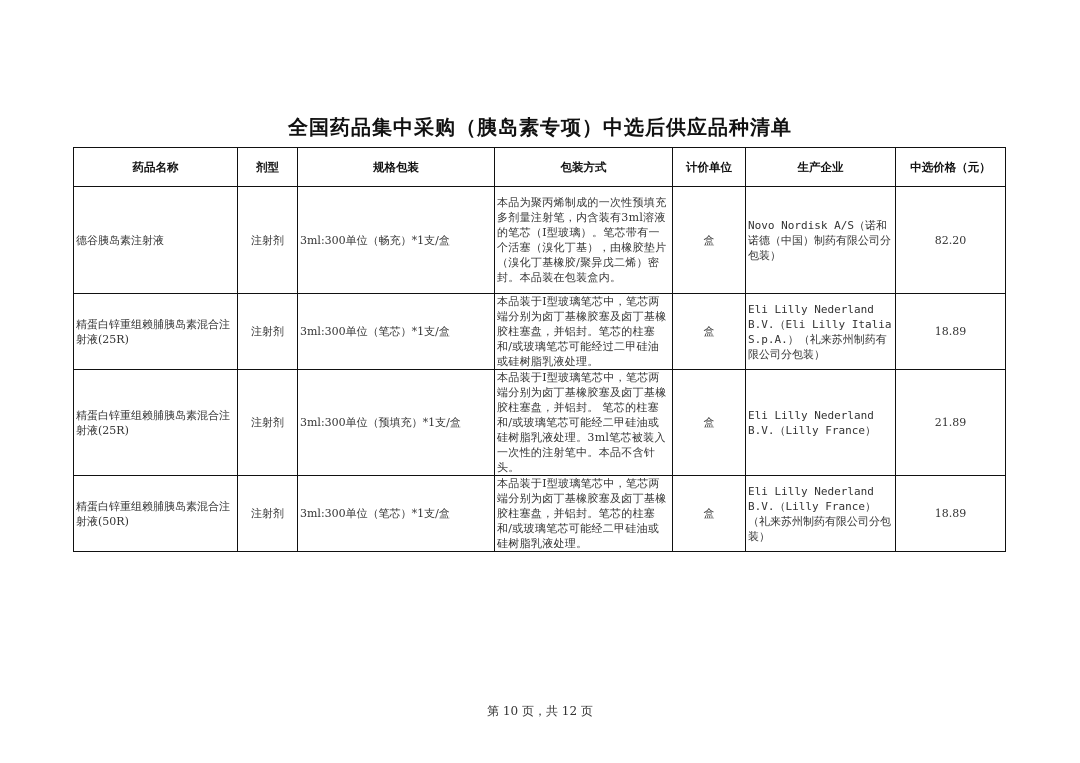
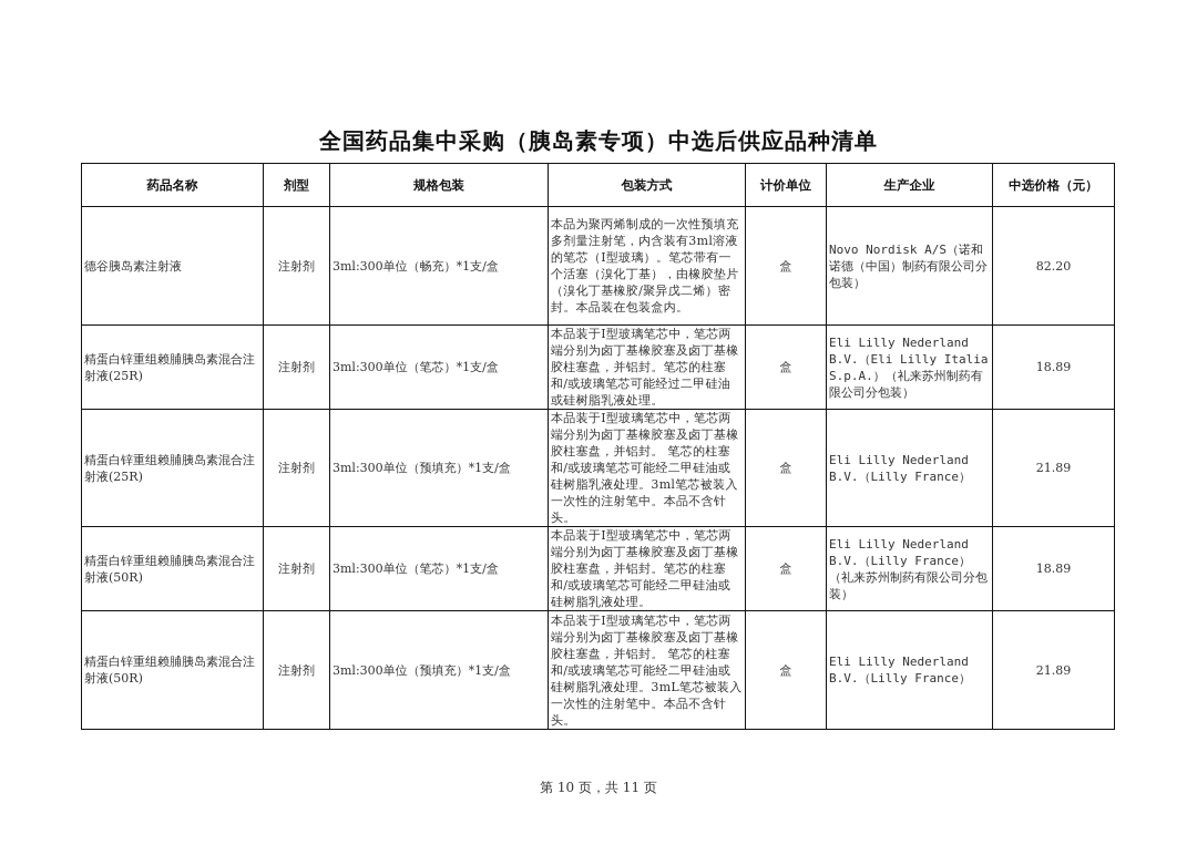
  全国药品集中采购（胰岛素专项）中选后供应品种清单
  药品名称	剂型	规格包装	包装方式	计价单位	生产企业	中选价格（元）
  德谷胰岛素注射液	注射剂	3ml:300单位（畅充）*1支/盒	本品为聚丙烯制成的一次性预填充多剂量注射笔，内含装有3ml溶液的笔芯（I型玻璃）。笔芯带有一个活塞（溴化丁基），由橡胶垫片（溴化丁基橡胶/聚异戊二烯）密封。本品装在包装盒内。	盒	Novo Nordisk A/S（诺和诺德（中国）制药有限公司分包装）	82.20
  精蛋白锌重组赖脯胰岛素混合注射液(25R)	注射剂	3ml:300单位（笔芯）*1支/盒	本品装于I型玻璃笔芯中，笔芯两端分别为卤丁基橡胶塞及卤丁基橡胶柱塞盘，并铝封。笔芯的柱塞和/或玻璃笔芯可能经过二甲硅油或硅树脂乳液处理。	盒	Eli Lilly Nederland B.V.（Eli Lilly Italia S.p.A.）（礼来苏州制药有限公司分包装）	18.89
  精蛋白锌重组赖脯胰岛素混合注射液(25R)	注射剂	3ml:300单位（预填充）*1支/盒	本品装于Ⅰ型玻璃笔芯中，笔芯两端分别为卤丁基橡胶塞及卤丁基橡胶柱塞盘，并铝封。 笔芯的柱塞和/或玻璃笔芯可能经二甲硅油或硅树脂乳液处理。3ml笔芯被装入一次性的注射笔中。本品不含针头。	盒	Eli Lilly Nederland B.V.（Lilly France）	21.89
  精蛋白锌重组赖脯胰岛素混合注射液(50R)	注射剂	3ml:300单位（笔芯）*1支/盒	本品装于Ⅰ型玻璃笔芯中，笔芯两端分别为卤丁基橡胶塞及卤丁基橡胶柱塞盘，并铝封。笔芯的柱塞和/或玻璃笔芯可能经二甲硅油或硅树脂乳液处理。	盒	Eli Lilly Nederland B.V.（Lilly France）（礼来苏州制药有限公司分包装）	18.89
+ 精蛋白锌重组赖脯胰岛素混合注射液(50R)	注射剂	3ml:300单位（预填充）*1支/盒	本品装于Ⅰ型玻璃笔芯中，笔芯两端分别为卤丁基橡胶塞及卤丁基橡胶柱塞盘，并铝封。 笔芯的柱塞和/或玻璃笔芯可能经二甲硅油或硅树脂乳液处理。3mL笔芯被装入一次性的注射笔中。本品不含针头。	盒	Eli Lilly Nederland B.V.（Lilly France）	21.89
- 第 10 页，共 12 页
+ 第 10 页，共 11 页
